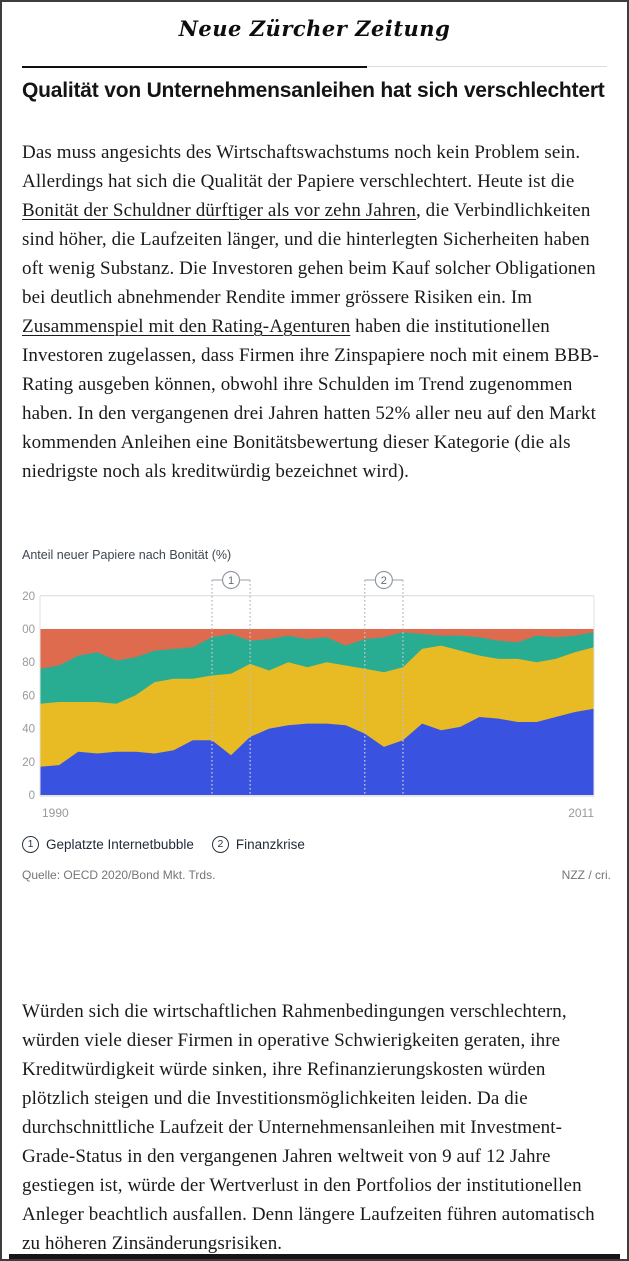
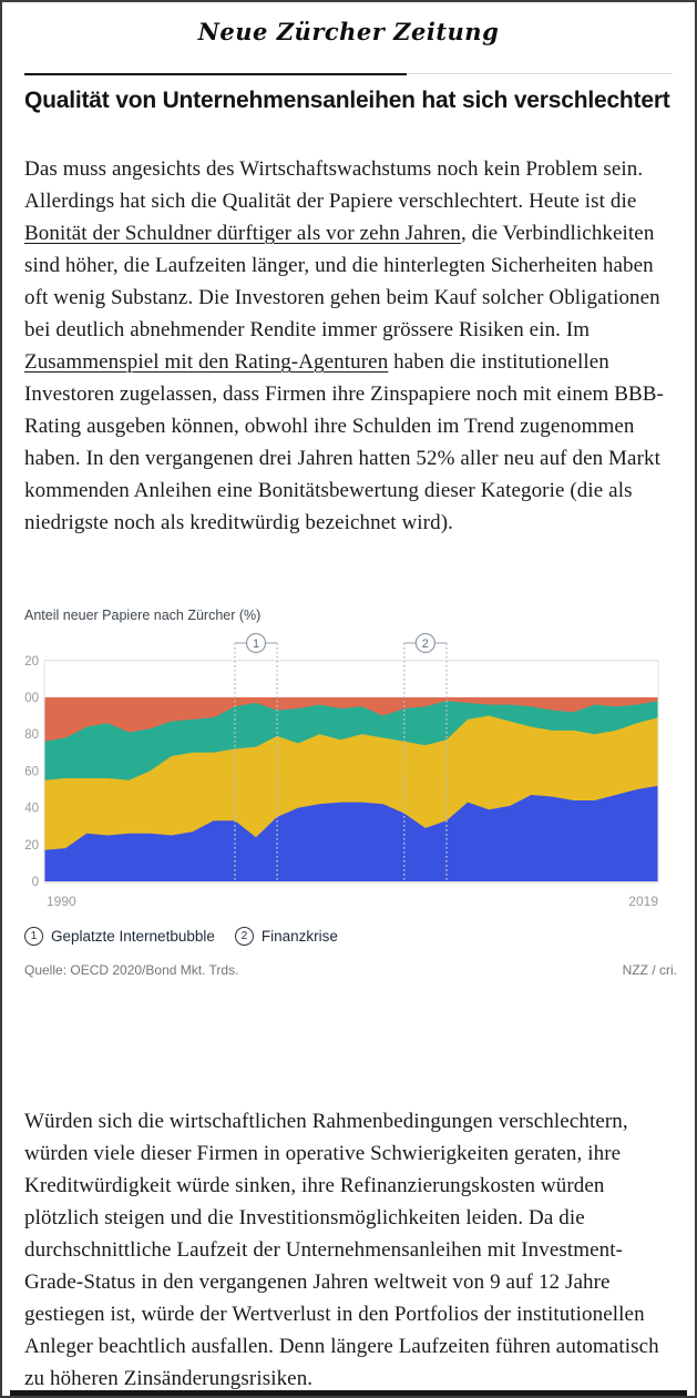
  Neue Zürcher Zeitung
  Qualität von Unternehmensanleihen hat sich verschlechtert
  Das muss angesichts des Wirtschaftswachstums noch kein Problem sein. Allerdings hat sich die Qualität der Papiere verschlechtert. Heute ist die Bonität der Schuldner dürftiger als vor zehn Jahren, die Verbindlichkeiten sind höher, die Laufzeiten länger, und die hinterlegten Sicherheiten haben oft wenig Substanz. Die Investoren gehen beim Kauf solcher Obligationen bei deutlich abnehmender Rendite immer grössere Risiken ein. Im Zusammenspiel mit den Rating-Agenturen haben die institutionellen Investoren zugelassen, dass Firmen ihre Zinspapiere noch mit einem BBB-Rating ausgeben können, obwohl ihre Schulden im Trend zugenommen haben. In den vergangenen drei Jahren hatten 52% aller neu auf den Markt kommenden Anleihen eine Bonitätsbewertung dieser Kategorie (die als niedrigste noch als kreditwürdig bezeichnet wird).
- Anteil neuer Papiere nach Bonität (%)
+ Anteil neuer Papiere nach Zürcher (%)
  0
  20
  40
  60
  80
  1990
- 2011
+ 2019
  1
  2
  1
  Geplatzte Internetbubble
  2
  Finanzkrise
  Quelle: OECD 2020/Bond Mkt. Trds.
  NZZ / cri.
  Würden sich die wirtschaftlichen Rahmenbedingungen verschlechtern, würden viele dieser Firmen in operative Schwierigkeiten geraten, ihre Kreditwürdigkeit würde sinken, ihre Refinanzierungskosten würden plötzlich steigen und die Investitionsmöglichkeiten leiden. Da die durchschnittliche Laufzeit der Unternehmensanleihen mit Investment-Grade-Status in den vergangenen Jahren weltweit von 9 auf 12 Jahre gestiegen ist, würde der Wertverlust in den Portfolios der institutionellen Anleger beachtlich ausfallen. Denn längere Laufzeiten führen automatisch zu höheren Zinsänderungsrisiken.
